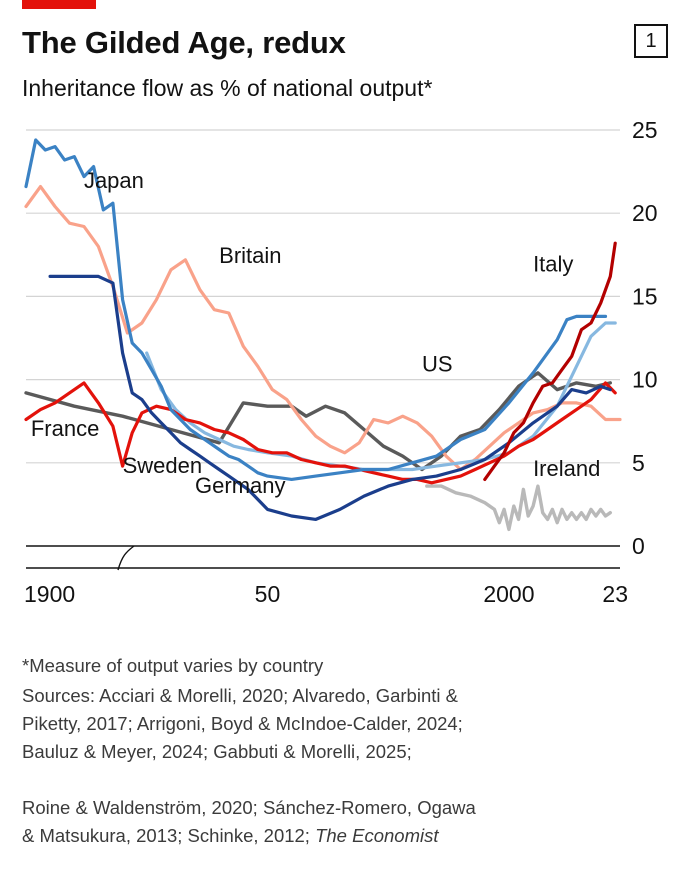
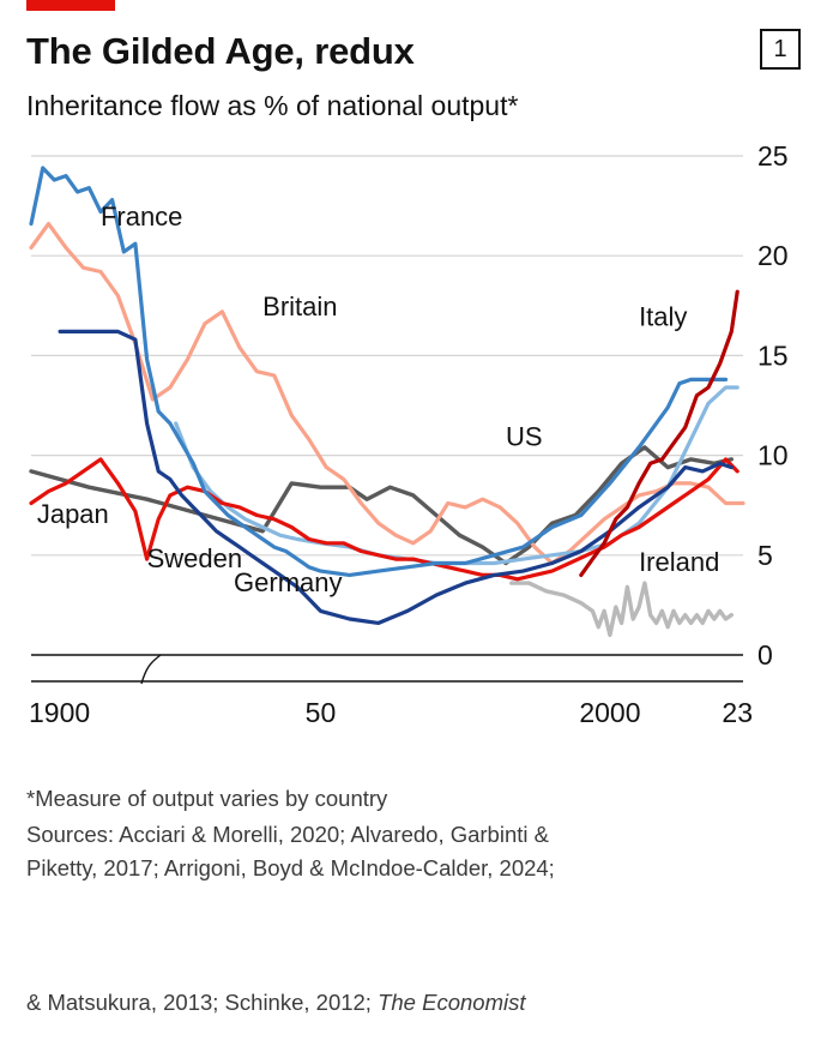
  The Gilded Age, redux
  Inheritance flow as % of national output*
  1
  0
  5
  10
  15
  20
  25
  1900
  50
  2000
  23
- Japan
+ France
  Britain
  Italy
  US
- France
+ Japan
  Sweden
  Germany
  Ireland
  *Measure of output varies by country
  Sources: Acciari & Morelli, 2020; Alvaredo, Garbinti &
  Piketty, 2017; Arrigoni, Boyd & McIndoe-Calder, 2024;
- Bauluz & Meyer, 2024; Gabbuti & Morelli, 2025;
- Roine & Waldenström, 2020; Sánchez-Romero, Ogawa
  & Matsukura, 2013; Schinke, 2012; The Economist
